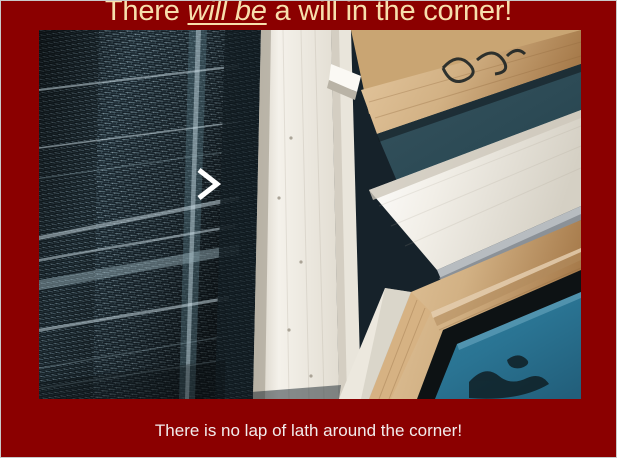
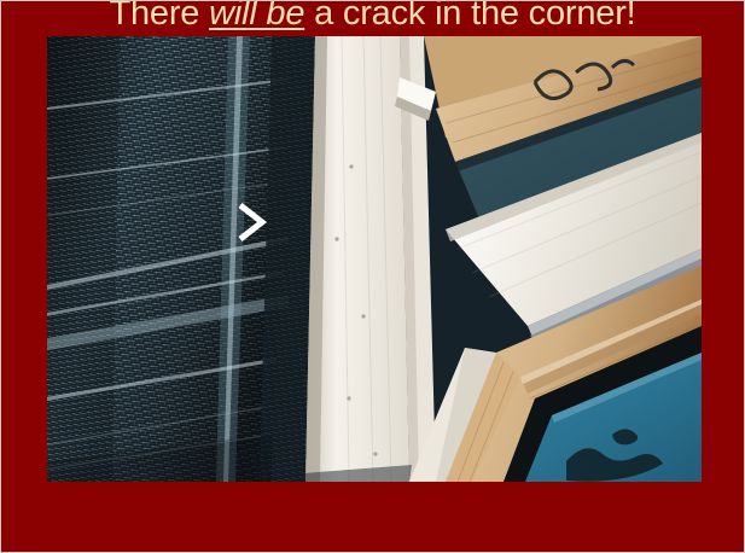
- There will be a will in the corner!
+ There will be a crack in the corner!
- There is no lap of lath around the corner!
